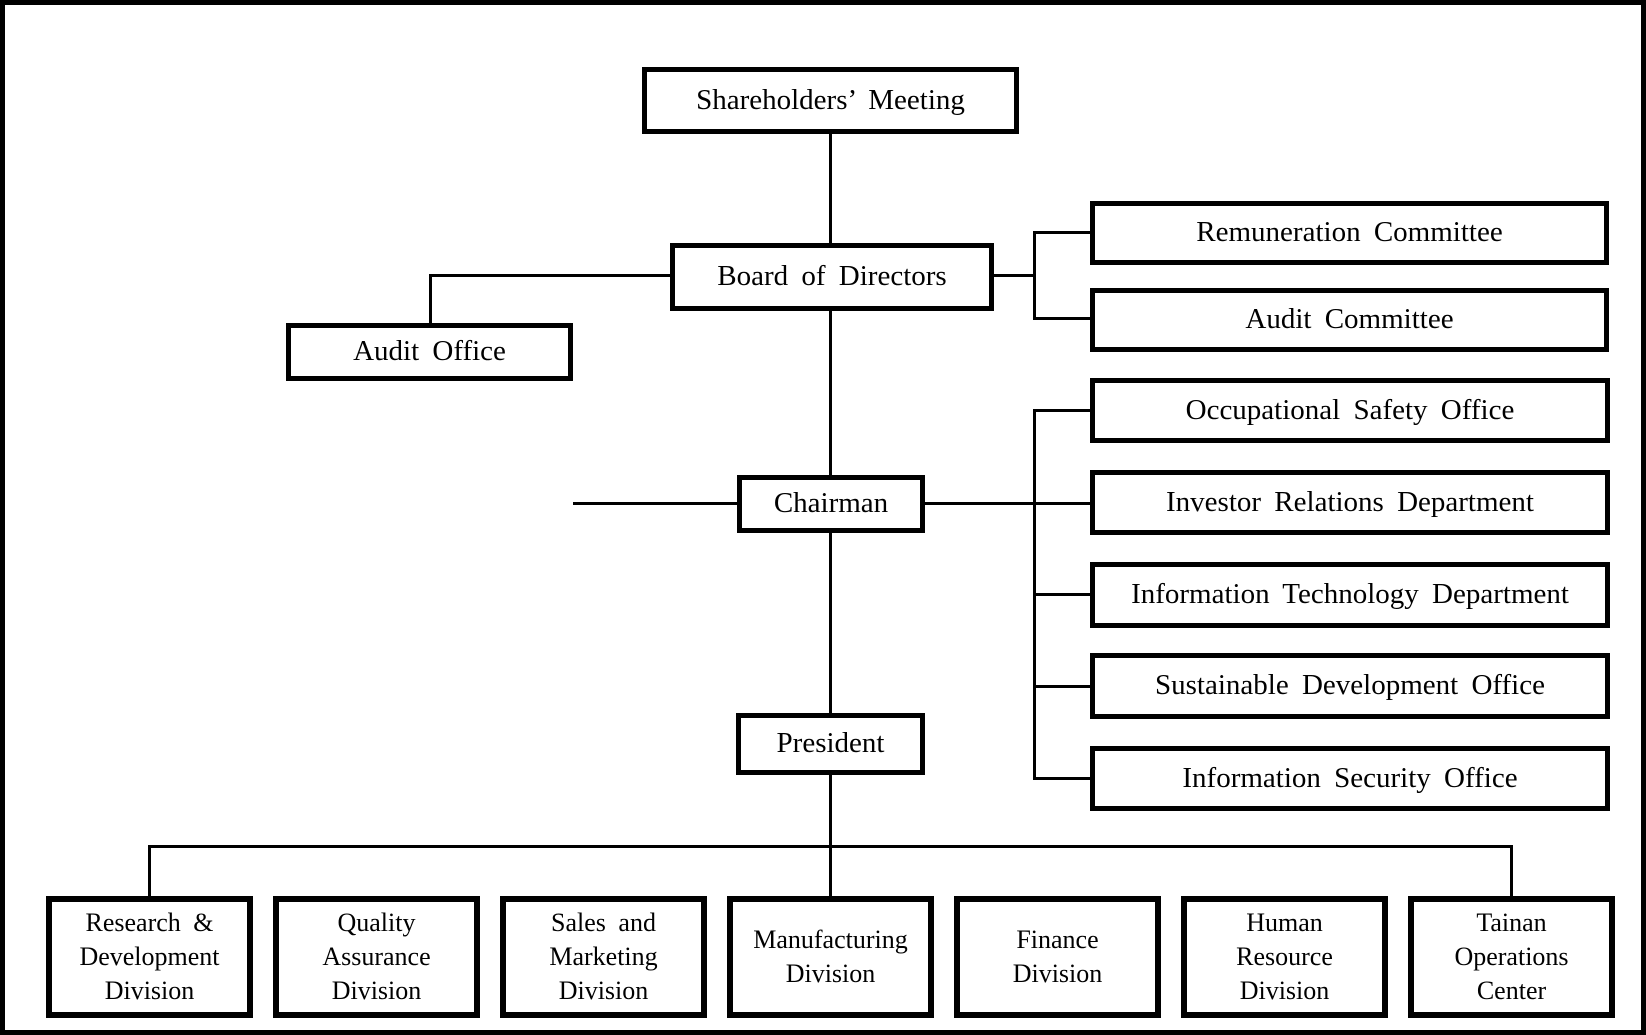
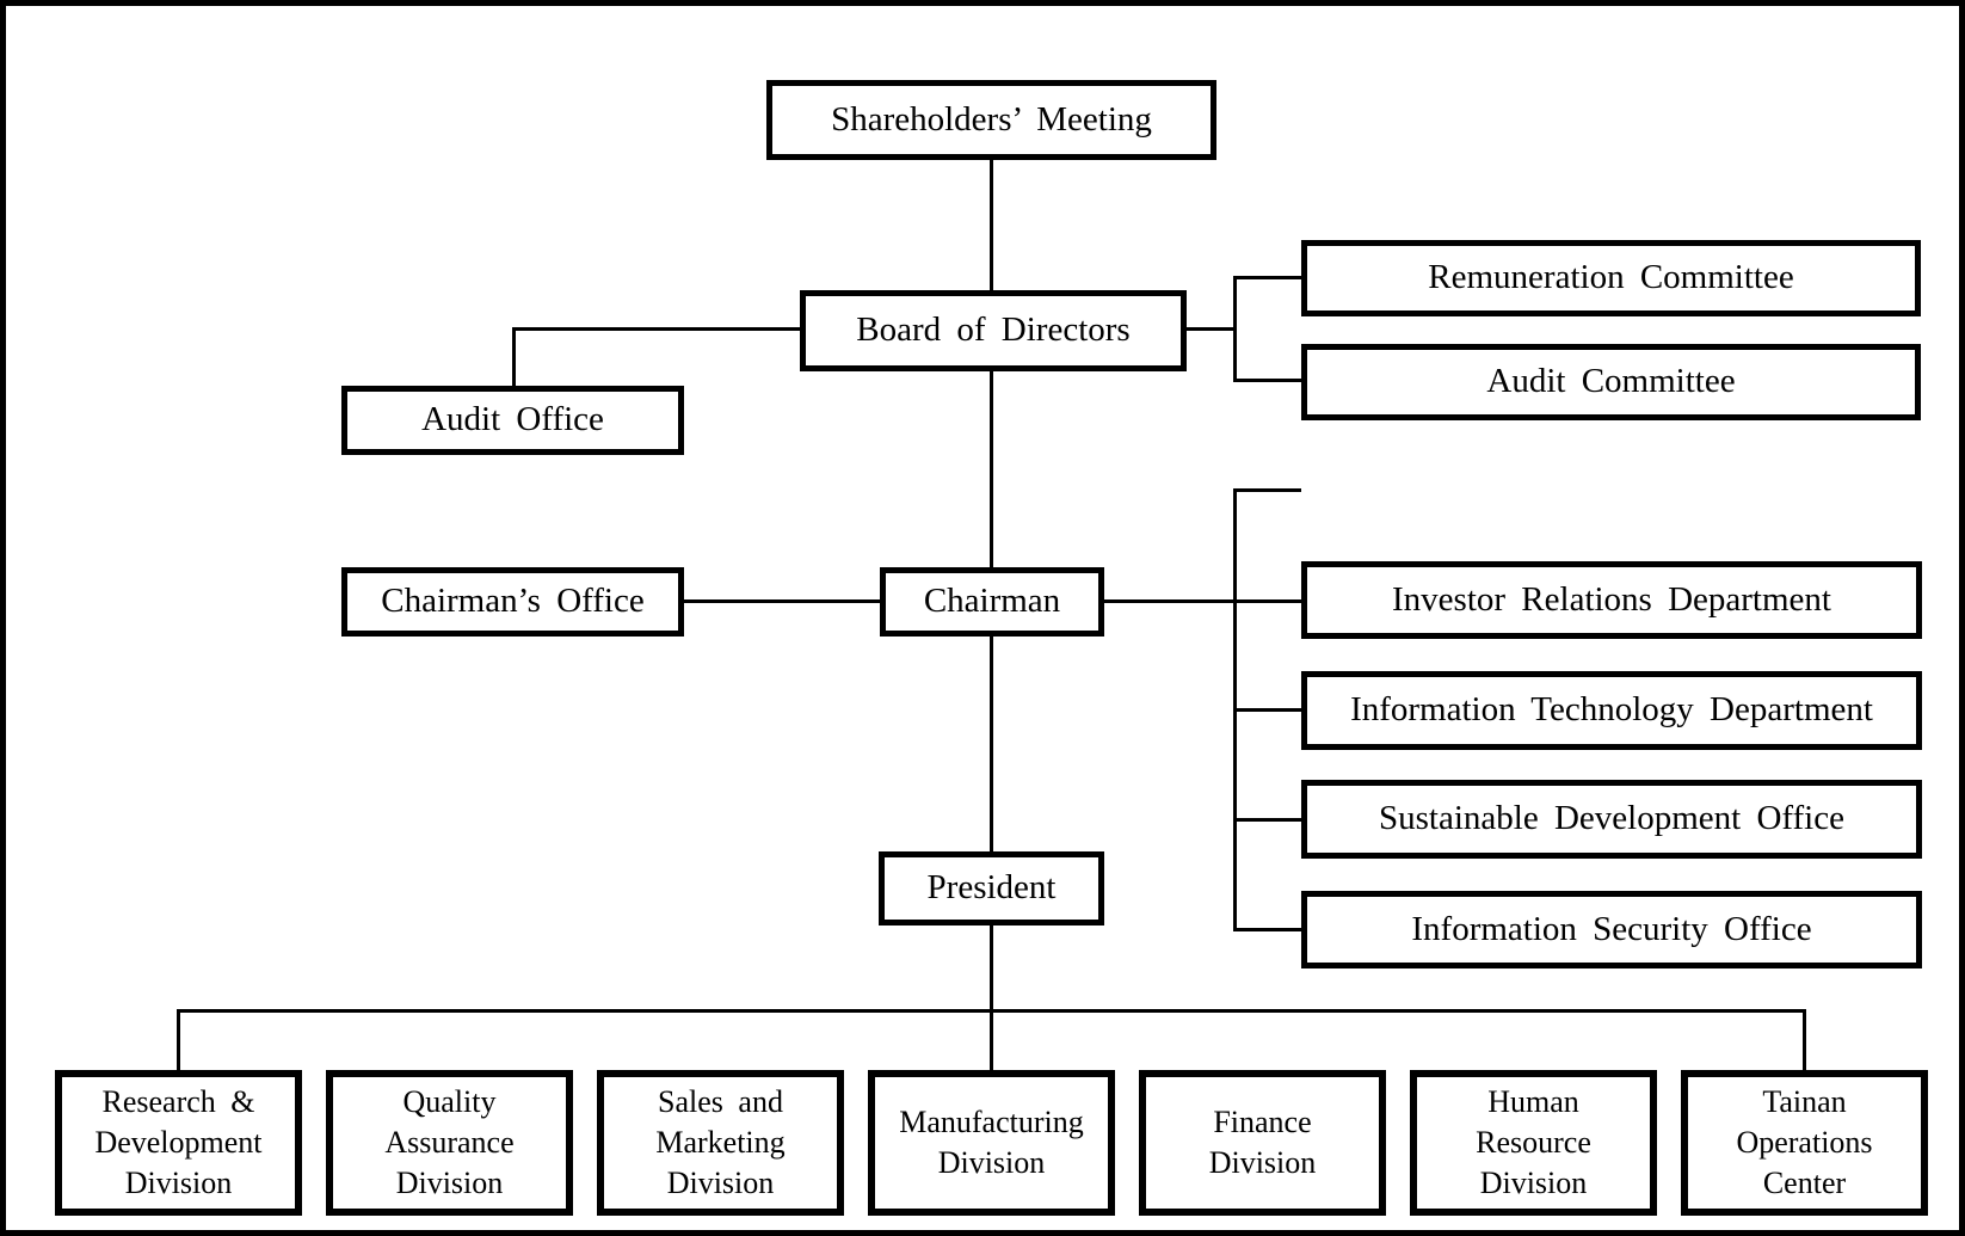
  Shareholders’ Meeting
  Board of Directors
  Remuneration Committee
  Audit Committee
  Audit Office
+ Chairman’s Office
  Chairman
- Occupational Safety Office
  Investor Relations Department
  Information Technology Department
  Sustainable Development Office
  Information Security Office
  President
  Research &
  Development
  Division
  Quality
  Assurance
  Division
  Sales and
  Marketing
  Division
  Manufacturing
  Division
  Finance
  Division
  Human
  Resource
  Division
  Tainan
  Operations
  Center
